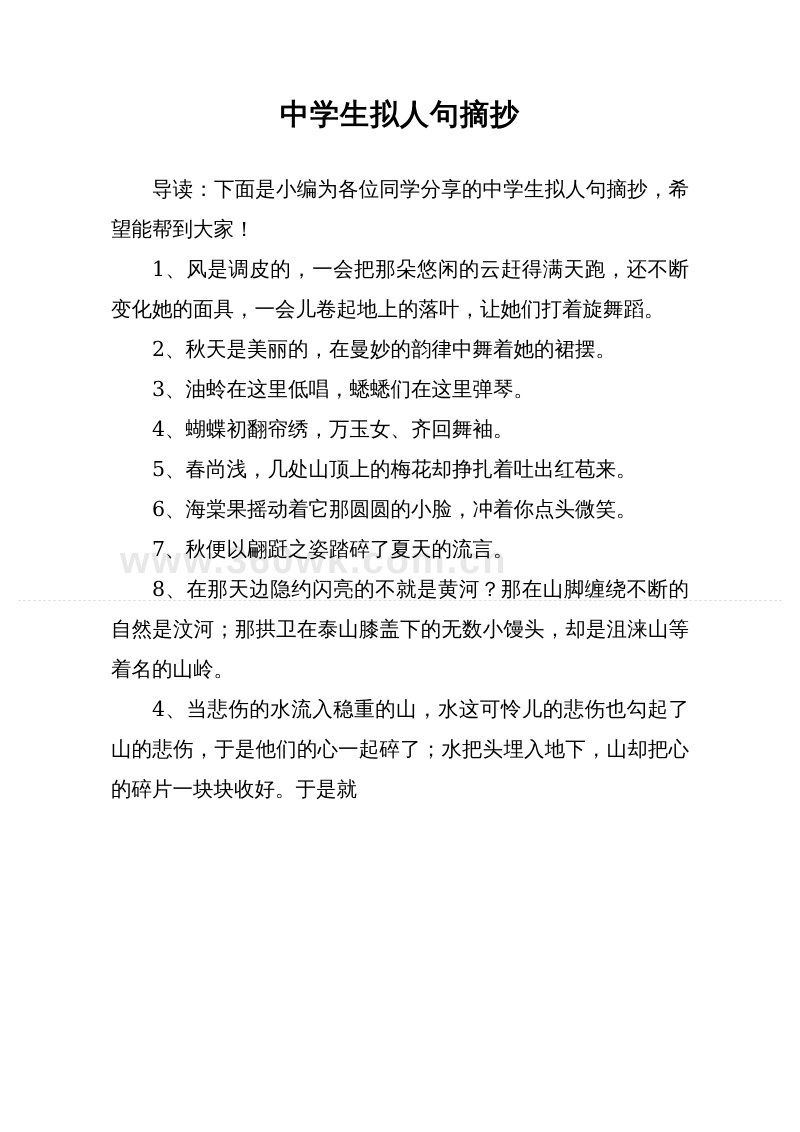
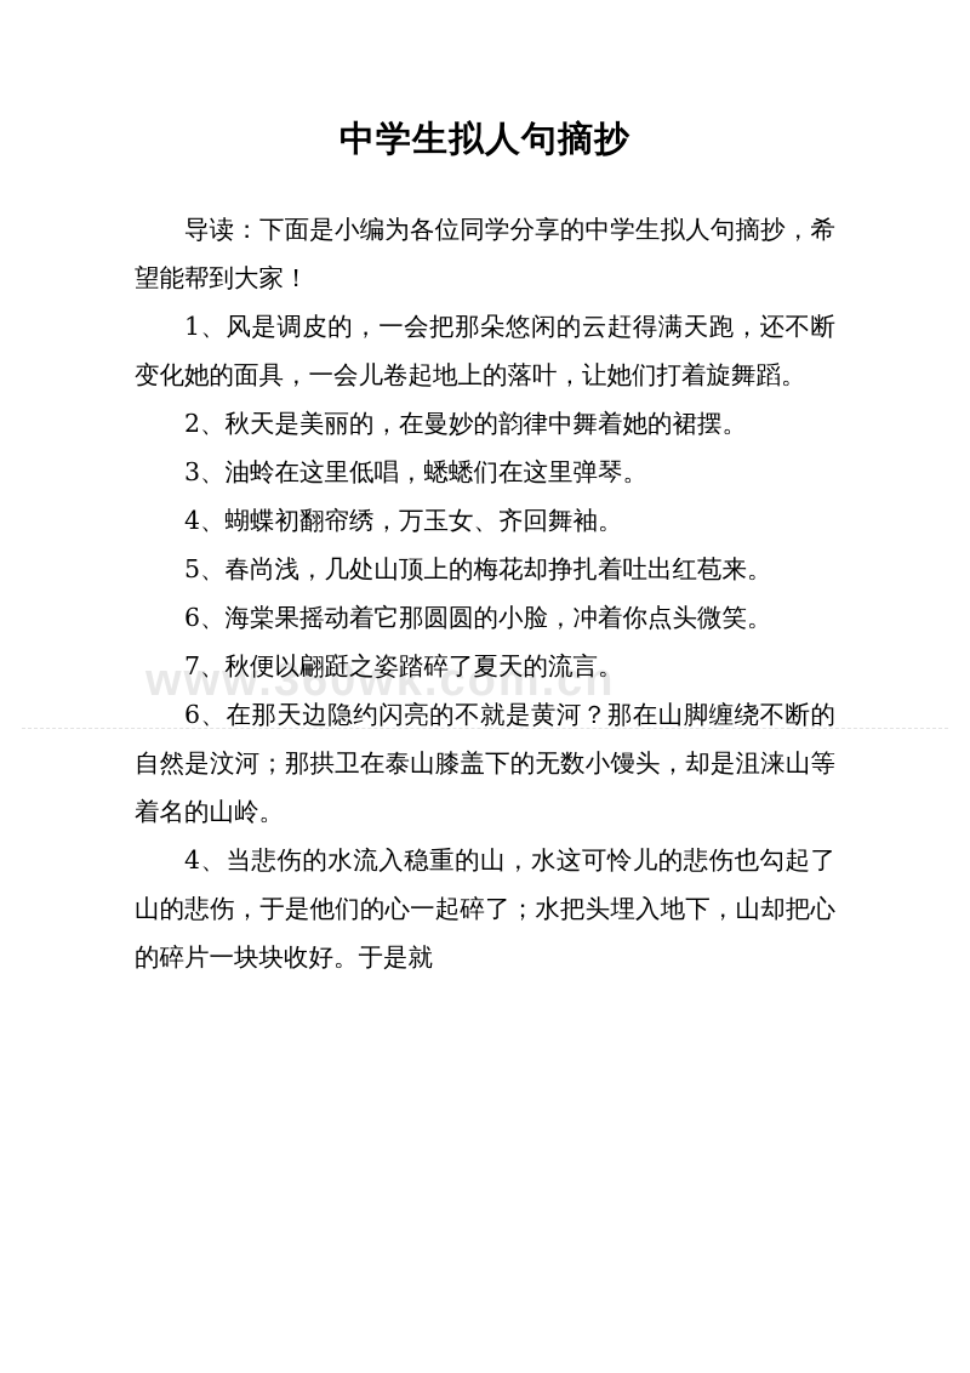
  www.360wk.com.cn
  中学生拟人句摘抄
  导读：下面是小编为各位同学分享的中学生拟人句摘抄，希望能帮到大家！
  1、风是调皮的，一会把那朵悠闲的云赶得满天跑，还不断变化她的面具，一会儿卷起地上的落叶，让她们打着旋舞蹈。
  2、秋天是美丽的，在曼妙的韵律中舞着她的裙摆。
  3、油蛉在这里低唱，蟋蟋们在这里弹琴。
  4、蝴蝶初翻帘绣，万玉女、齐回舞袖。
  5、春尚浅，几处山顶上的梅花却挣扎着吐出红苞来。
  6、海棠果摇动着它那圆圆的小脸，冲着你点头微笑。
  7、秋便以翩跹之姿踏碎了夏天的流言。
- 8、在那天边隐约闪亮的不就是黄河？那在山脚缠绕不断的自然是汶河；那拱卫在泰山膝盖下的无数小馒头，却是沮涞山等着名的山岭。
+ 6、在那天边隐约闪亮的不就是黄河？那在山脚缠绕不断的自然是汶河；那拱卫在泰山膝盖下的无数小馒头，却是沮涞山等着名的山岭。
  4、当悲伤的水流入稳重的山，水这可怜儿的悲伤也勾起了山的悲伤，于是他们的心一起碎了；水把头埋入地下，山却把心的碎片一块块收好。于是就
